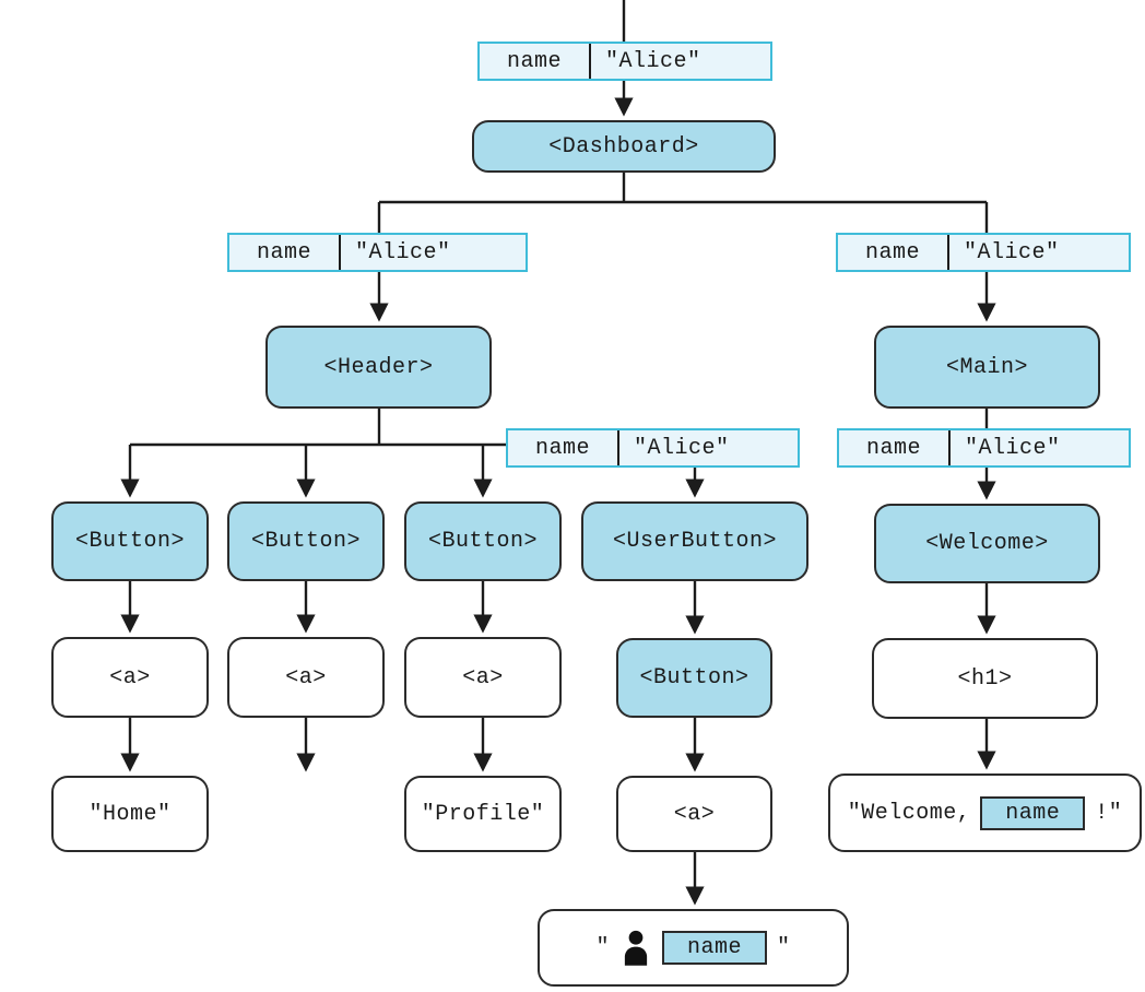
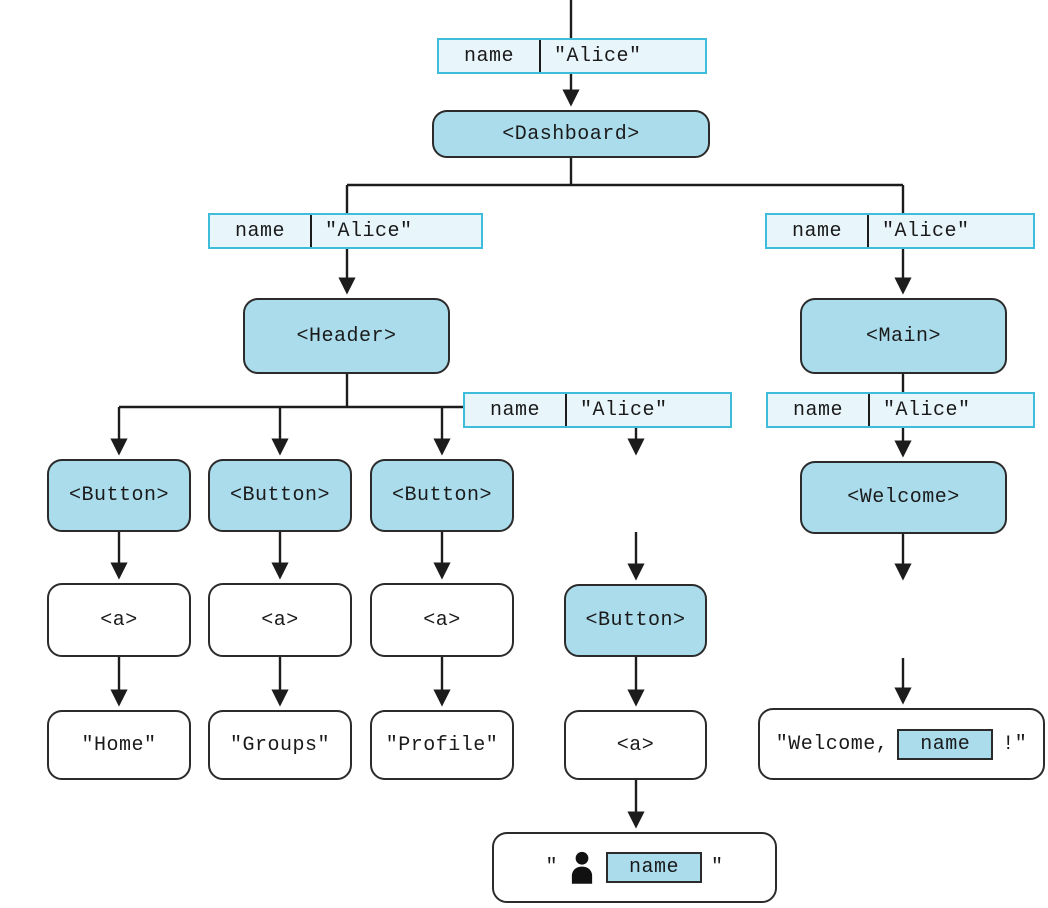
  name
  "Alice"
  name
  "Alice"
  name
  "Alice"
  name
  "Alice"
  name
  "Alice"
  <Dashboard>
  <Header>
  <Main>
  <Button>
  <Button>
  <Button>
- <UserButton>
  <Welcome>
  <Button>
  <a>
  <a>
  <a>
- <h1>
  <a>
  "Home"
+ "Groups"
  "Profile"
  "Welcome,
  name
  !"
  "
  name
  "
